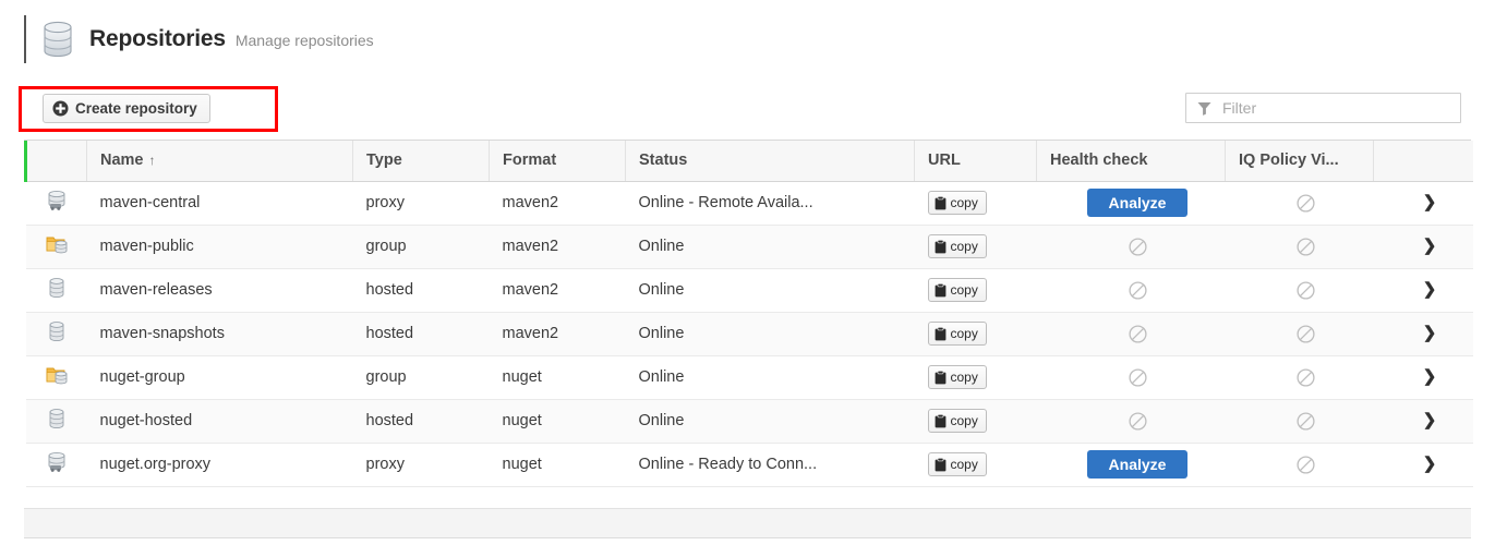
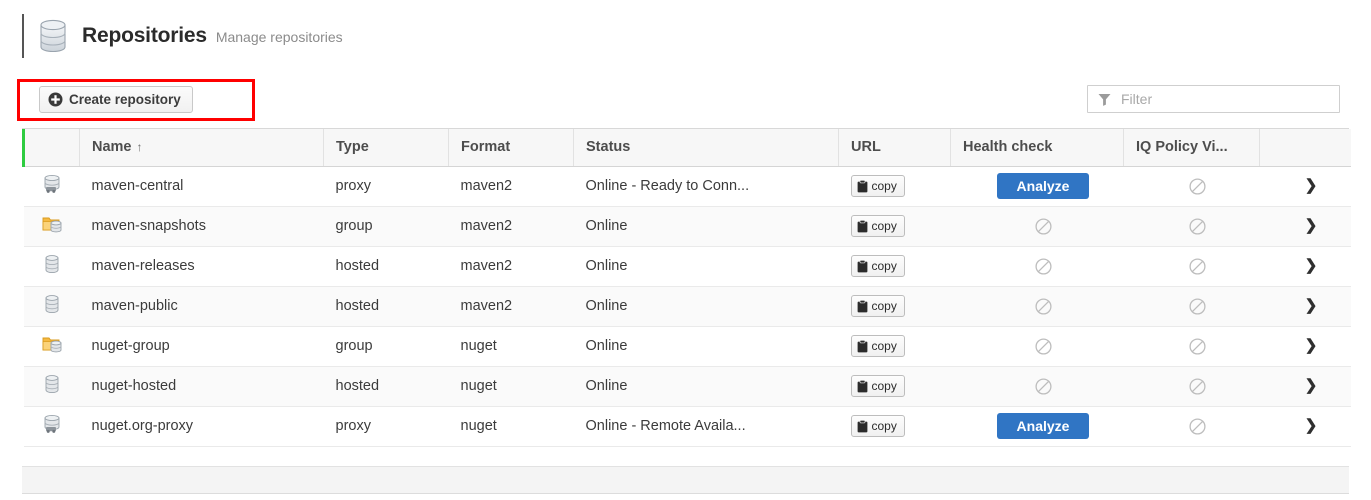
  Repositories
  Manage repositories
  Create repository
  Filter
  	Name ↑	Type	Format	Status	URL	Health check	IQ Policy Vi...
- 	maven-central	proxy	maven2	Online - Remote Availa...	copy	Analyze		❯
+ 	maven-central	proxy	maven2	Online - Ready to Conn...	copy	Analyze		❯
- 	maven-public	group	maven2	Online	copy			❯
+ 	maven-snapshots	group	maven2	Online	copy			❯
  	maven-releases	hosted	maven2	Online	copy			❯
- 	maven-snapshots	hosted	maven2	Online	copy			❯
+ 	maven-public	hosted	maven2	Online	copy			❯
  	nuget-group	group	nuget	Online	copy			❯
  	nuget-hosted	hosted	nuget	Online	copy			❯
- 	nuget.org-proxy	proxy	nuget	Online - Ready to Conn...	copy	Analyze		❯
+ 	nuget.org-proxy	proxy	nuget	Online - Remote Availa...	copy	Analyze		❯
